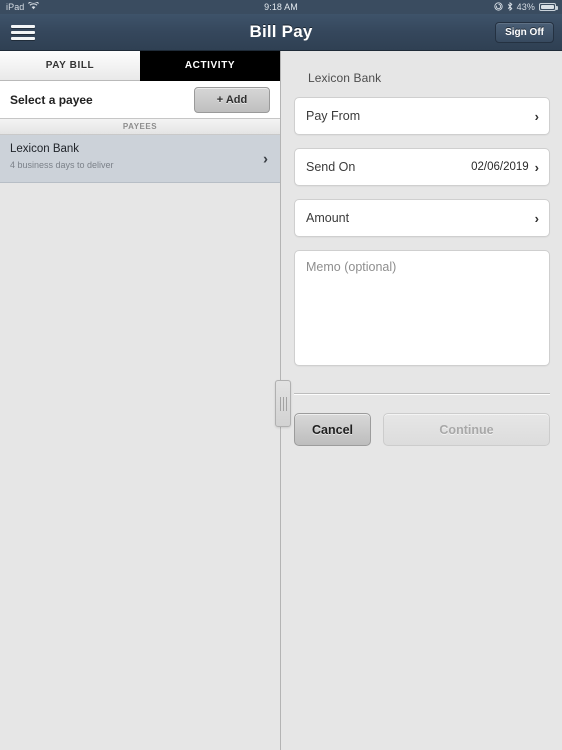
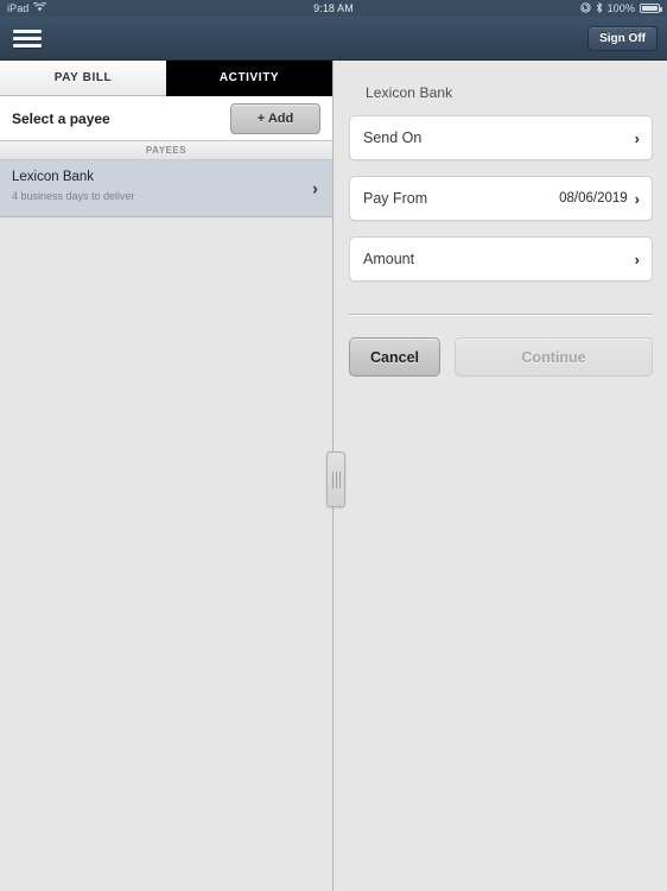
  iPad
  9:18 AM
- 43%
+ 100%
- Bill Pay
  Sign Off
  PAY BILL
  ACTIVITY
  Select a payee
  + Add
  PAYEES
  Lexicon Bank
  4 business days to deliver
  ›
  Lexicon Bank
- Pay From
+ Send On
  ›
- Send On
+ Pay From
- 02/06/2019
+ 08/06/2019
  ›
  Amount
  ›
- Memo (optional)
  Cancel
  Continue
